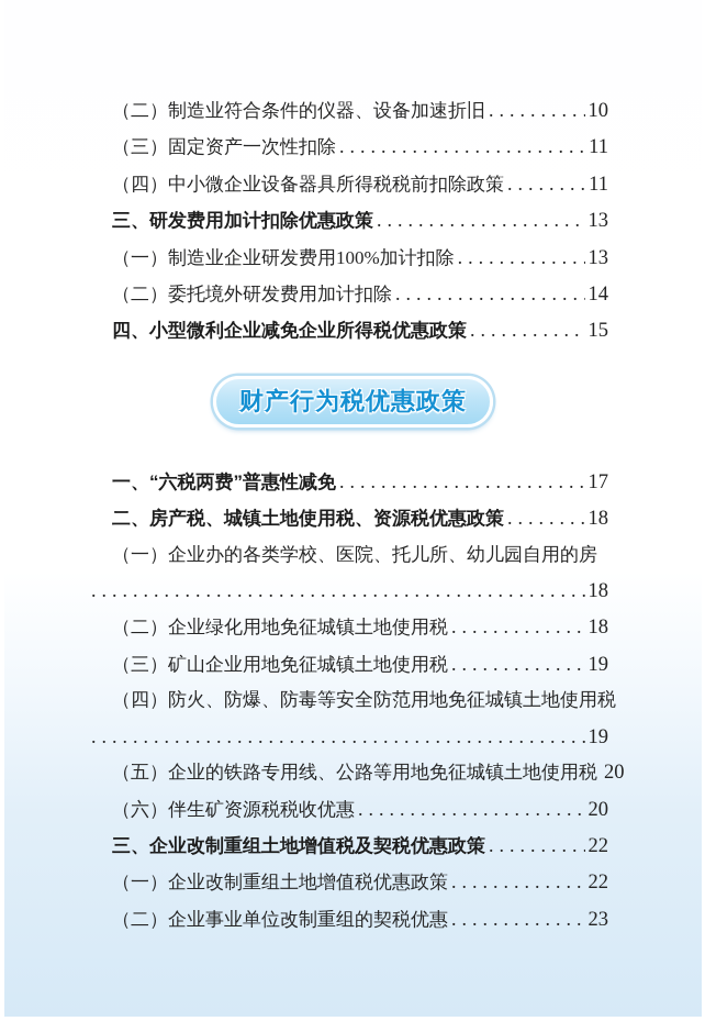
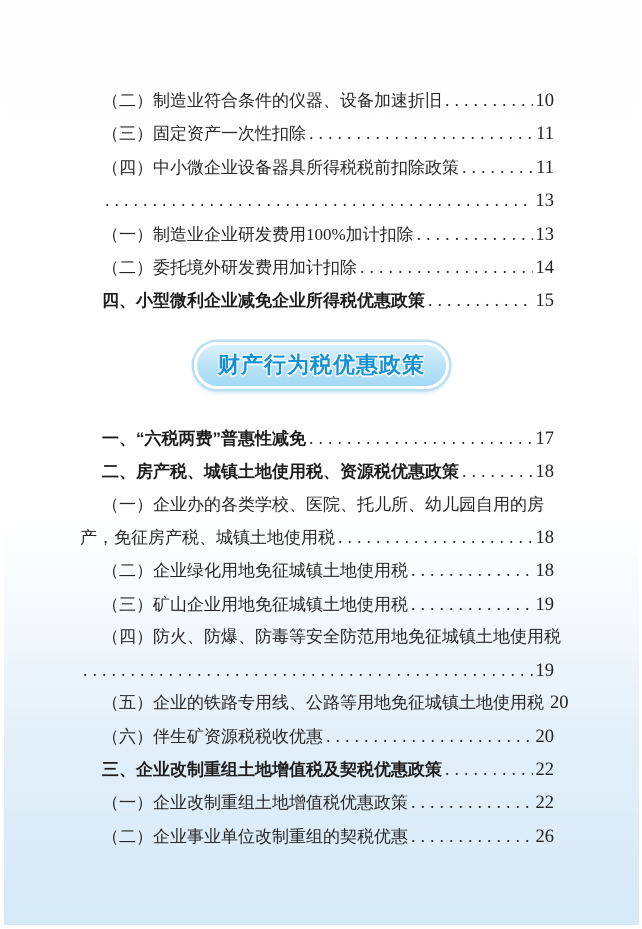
  （二）制造业符合条件的仪器、设备加速折旧
  10
  （三）固定资产一次性扣除
  11
  （四）中小微企业设备器具所得税税前扣除政策
  11
- 三、研发费用加计扣除优惠政策
  13
  （一）制造业企业研发费用100%加计扣除
  13
  （二）委托境外研发费用加计扣除
  14
  四、小型微利企业减免企业所得税优惠政策
  15
  财产行为税优惠政策
  一、“六税两费”普惠性减免
  17
  二、房产税、城镇土地使用税、资源税优惠政策
  18
  （一）企业办的各类学校、医院、托儿所、幼儿园自用的房
+ 产，免征房产税、城镇土地使用税
  18
  （二）企业绿化用地免征城镇土地使用税
  18
  （三）矿山企业用地免征城镇土地使用税
  19
  （四）防火、防爆、防毒等安全防范用地免征城镇土地使用税
  19
  （五）企业的铁路专用线、公路等用地免征城镇土地使用税
  20
  （六）伴生矿资源税税收优惠
  20
  三、企业改制重组土地增值税及契税优惠政策
  22
  （一）企业改制重组土地增值税优惠政策
  22
  （二）企业事业单位改制重组的契税优惠
- 23
+ 26
